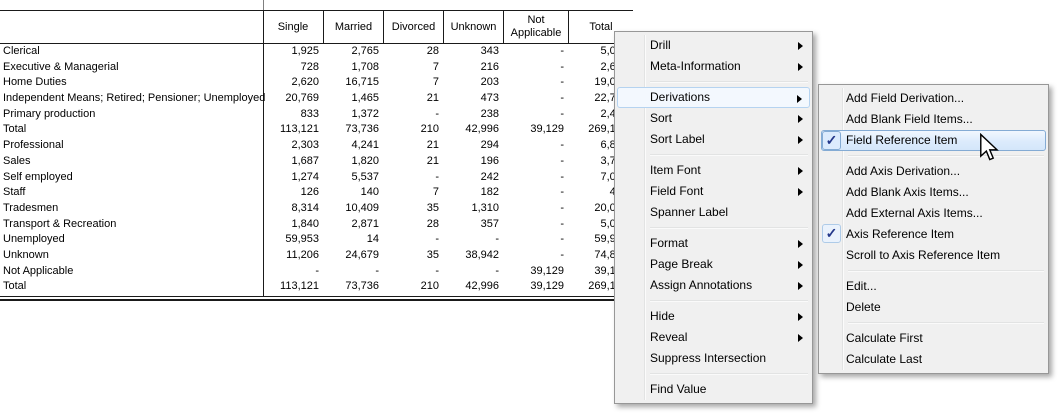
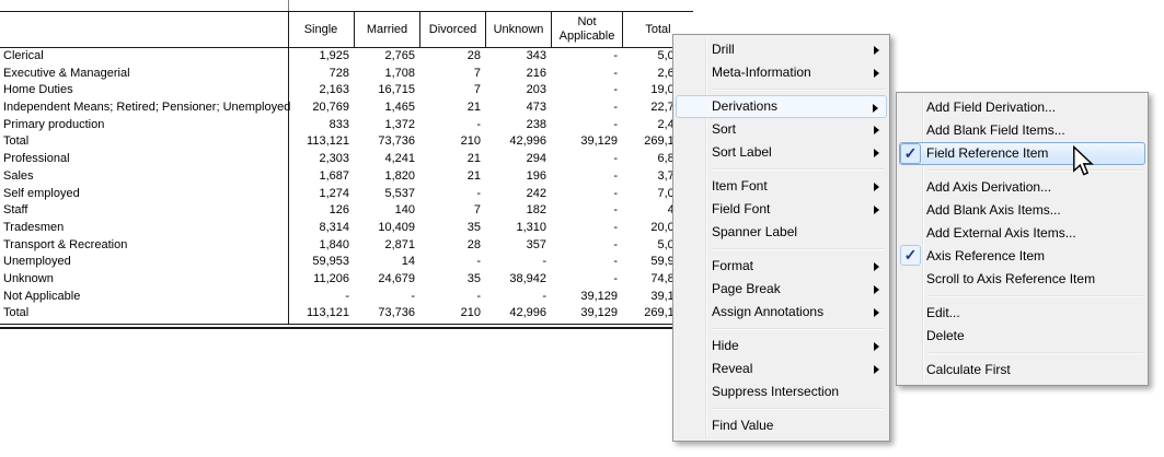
  Single
  Married
  Divorced
  Unknown
  Not Applicable
  Total
  Clerical
  1,925
  2,765
  28
  343
  -
  Executive & Managerial
  728
  1,708
  7
  216
  -
  Home Duties
- 2,620
+ 2,163
  16,715
  7
  203
  -
  Independent Means; Retired; Pensioner; Unemployed
  20,769
  1,465
  21
  473
  -
  Primary production
  833
  1,372
  -
  238
  -
  Total
  113,121
  73,736
  210
  42,996
  39,129
  269,1
  Professional
  2,303
  4,241
  21
  294
  -
  Sales
  1,687
  1,820
  21
  196
  -
  Self employed
  1,274
  5,537
  -
  242
  -
  Staff
  126
  140
  7
  182
  -
  Tradesmen
  8,314
  10,409
  35
  1,310
  -
  Transport & Recreation
  1,840
  2,871
  28
  357
  -
  Unemployed
  59,953
  14
  -
  -
  -
  Unknown
  11,206
  24,679
  35
  38,942
  -
  Not Applicable
  -
  -
  -
  -
  39,129
  Total
  113,121
  73,736
  210
  42,996
  39,129
  269,1
  Drill
  Meta-Information
  Derivations
  Sort
  Sort Label
  Item Font
  Field Font
  Spanner Label
  Format
  Page Break
  Assign Annotations
  Hide
  Reveal
  Suppress Intersection
  Find Value
  Add Field Derivation...
  Add Blank Field Items...
  ✓
  Field Reference Item
  Add Axis Derivation...
  Add Blank Axis Items...
  Add External Axis Items...
  ✓
  Axis Reference Item
  Scroll to Axis Reference Item
  Edit...
  Delete
  Calculate First
- Calculate Last
